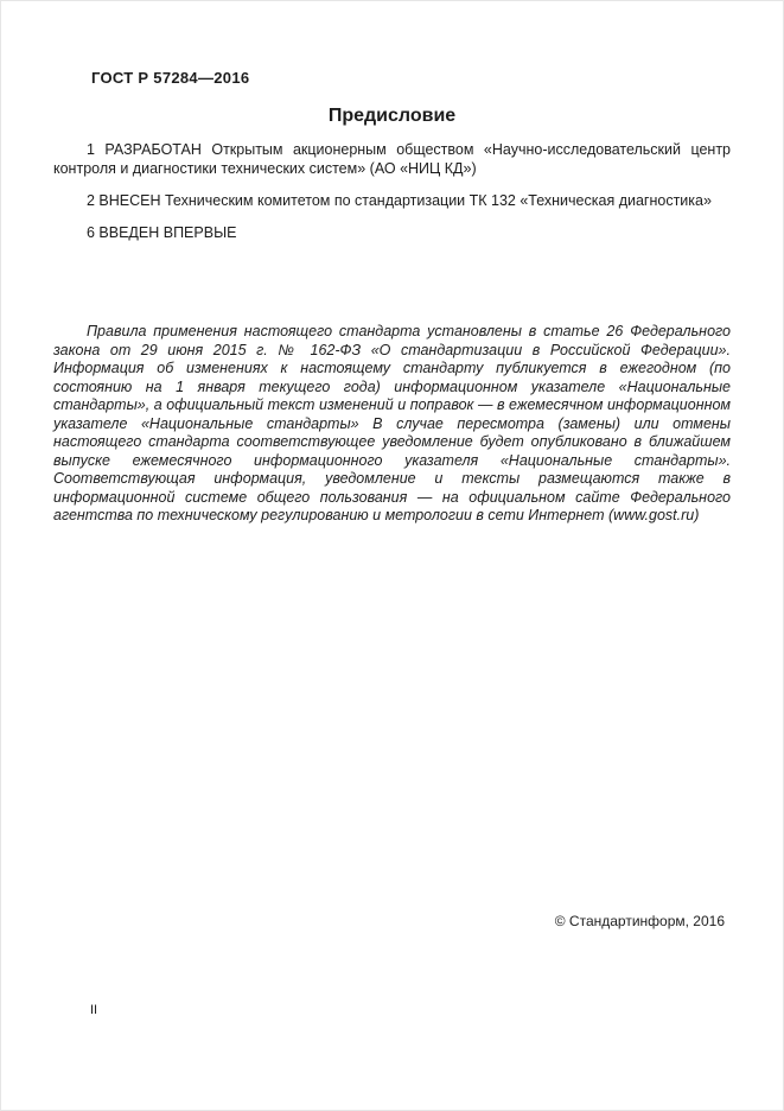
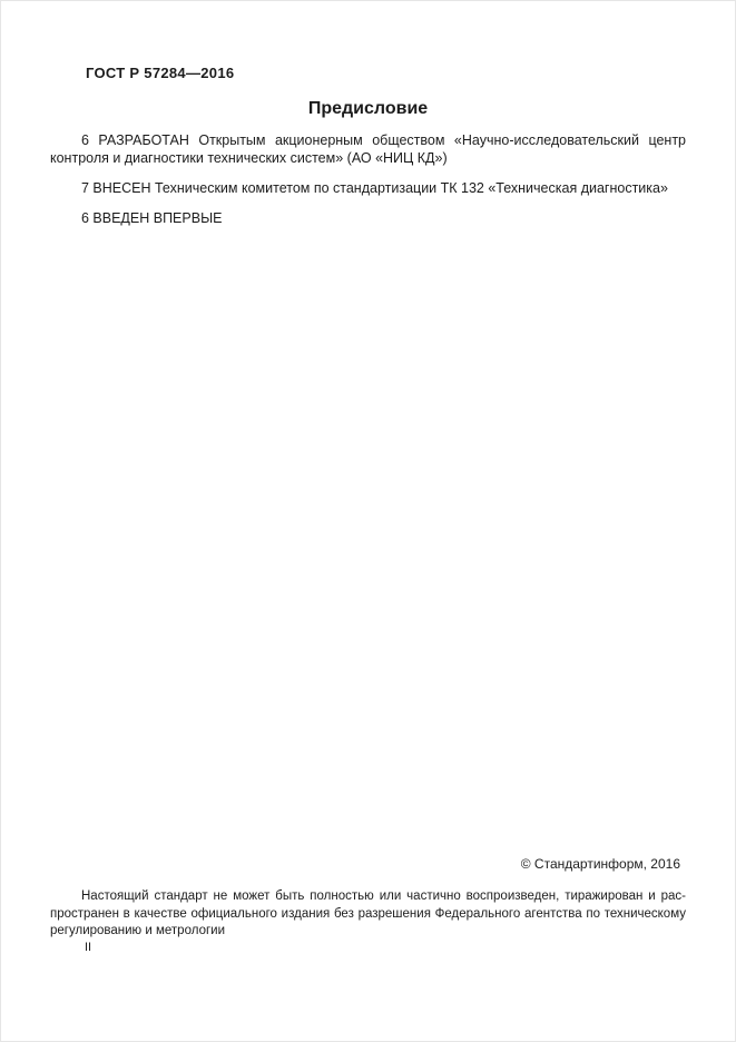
  ГОСТ Р 57284—2016
  Предисловие
- 1 РАЗРАБОТАН Открытым акционерным обществом «Научно-исследовательский центр контро­ля и диагностики технических систем» (АО «НИЦ КД»)
+ 6 РАЗРАБОТАН Открытым акционерным обществом «Научно-исследовательский центр контро­ля и диагностики технических систем» (АО «НИЦ КД»)
- 2 ВНЕСЕН Техническим комитетом по стандартизации ТК 132 «Техническая диагностика»
+ 7 ВНЕСЕН Техническим комитетом по стандартизации ТК 132 «Техническая диагностика»
  6 ВВЕДЕН ВПЕРВЫЕ
- Правила применения настоящего стандарта установлены в статье 26 Федерального закона от 29 июня 2015 г. № 162-ФЗ «О стандартизации в Российской Федерации». Информация об измене­ниях к настоящему стандарту публикуется в ежегодном (по состоянию на 1 января текущего года) информационном указателе «Национальные стандарты», а официальный текст изменений и попра­вок — в ежемесячном информационном указателе «Национальные стандарты» В случае пере­смотра (замены) или отмены настоящего стандарта соответствующее уведомление будет опубликовано в ближайшем выпуске ежемесячного информационного указателя «Национальные стандарты». Соответствующая информация, уведомление и тексты размещаются также в информационной системе общего пользования — на официальном сайте Федерального агентства по техническому регулированию и метрологии в сети Интернет (www.gost.ru)
  © Стандартинформ, 2016
+ Настоящий стандарт не может быть полностью или частично воспроизведен, тиражирован и рас­пространен в качестве официального издания без разрешения Федерального агентства по техническо­му регулированию и метрологии
  II
